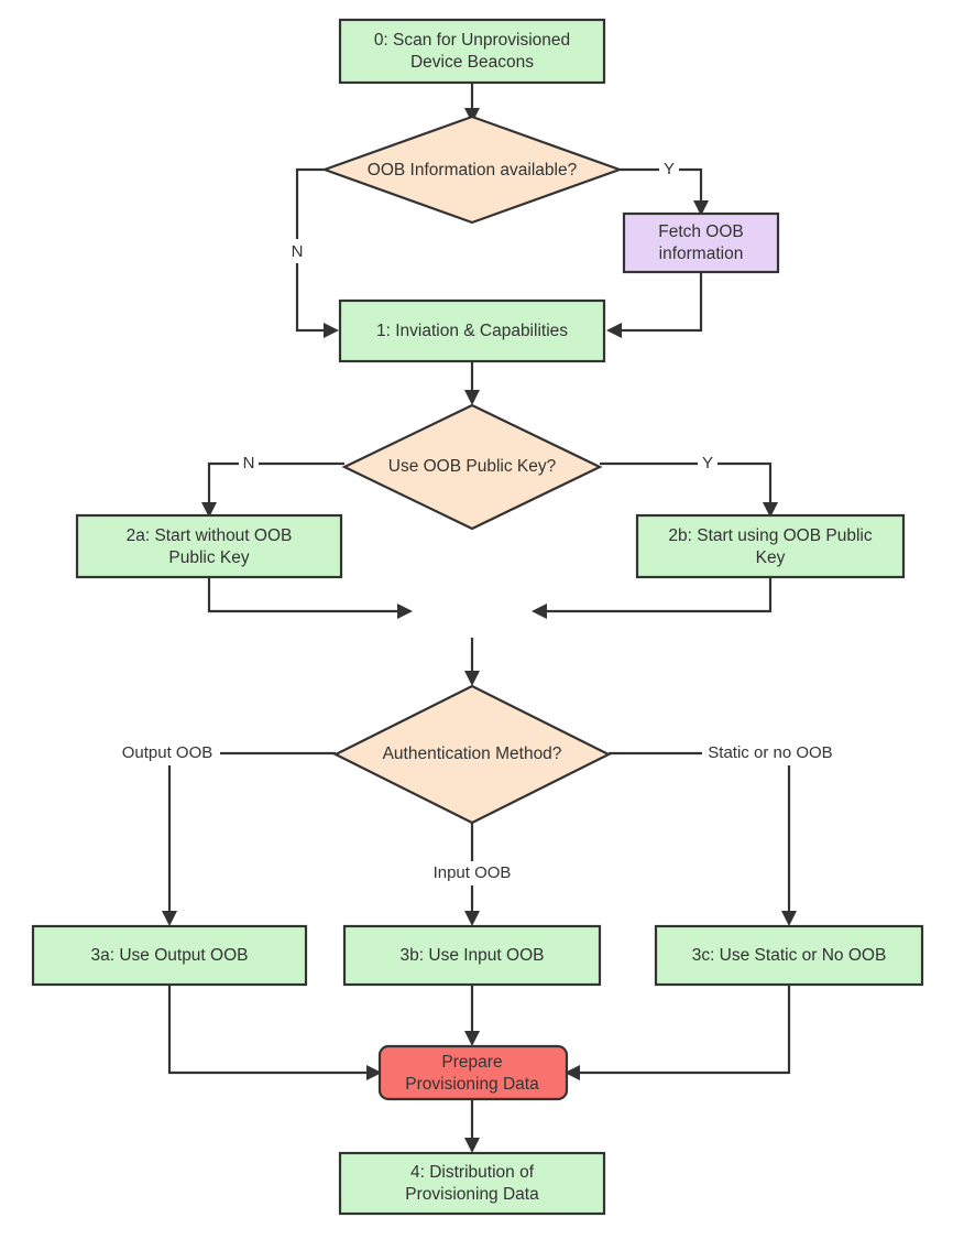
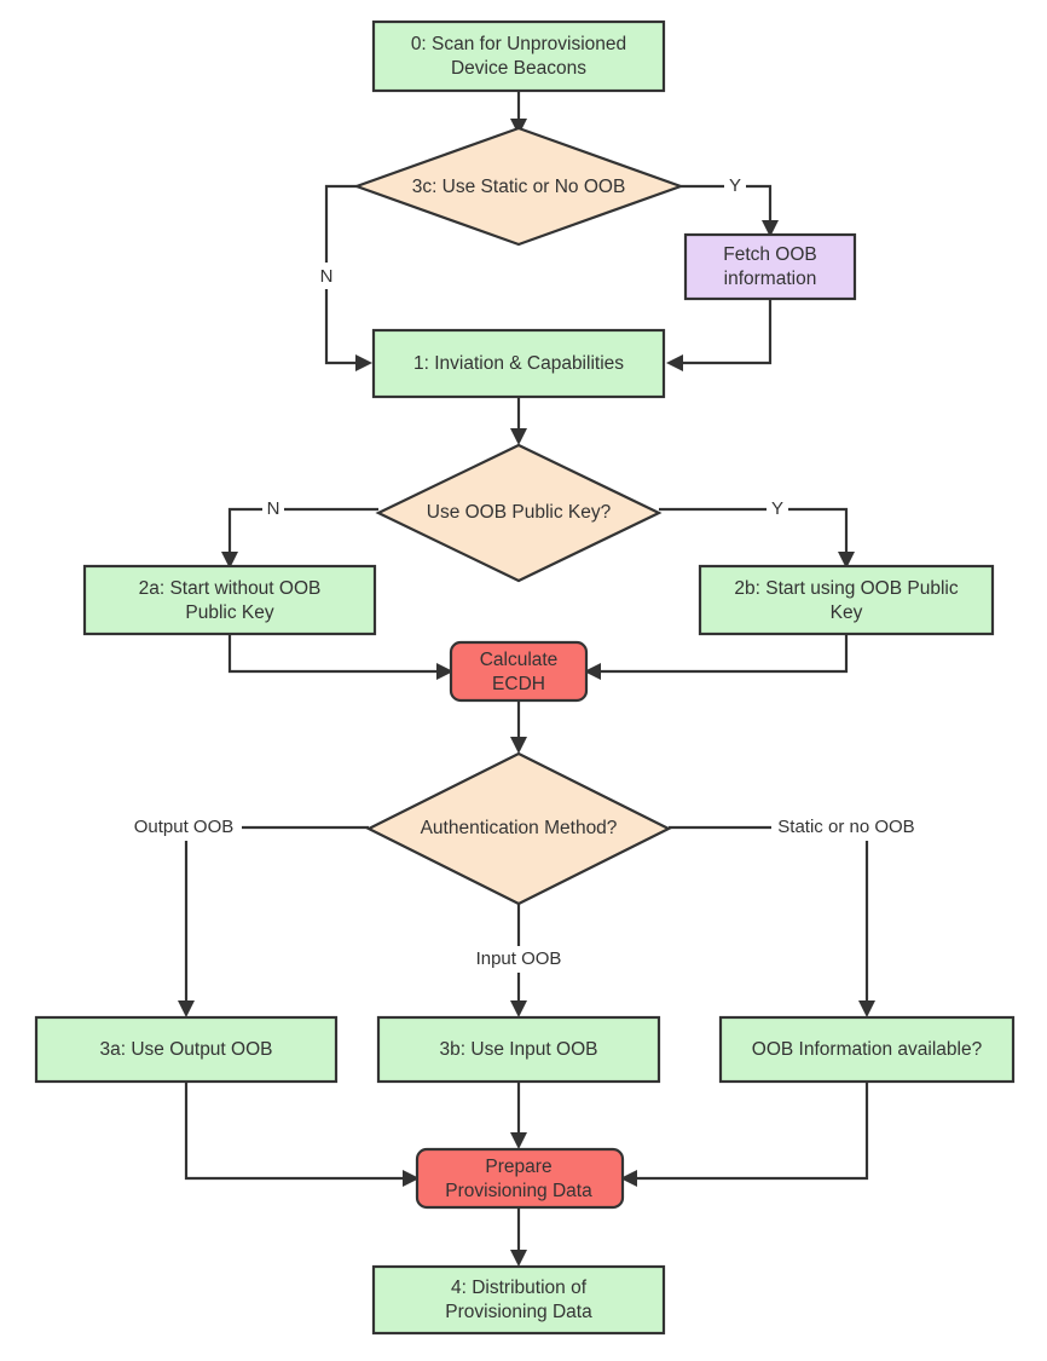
  N
  Y
  N
  Y
  Output OOB
  Input OOB
  Static or no OOB
  0: Scan for Unprovisioned
  Device Beacons
- OOB Information available?
+ 3c: Use Static or No OOB
  Fetch OOB
  information
  1: Inviation & Capabilities
  Use OOB Public Key?
  2a: Start without OOB
  Public Key
  2b: Start using OOB Public
  Key
+ Calculate
+ ECDH
  Authentication Method?
  3a: Use Output OOB
  3b: Use Input OOB
- 3c: Use Static or No OOB
+ OOB Information available?
  Prepare
  Provisioning Data
  4: Distribution of
  Provisioning Data
